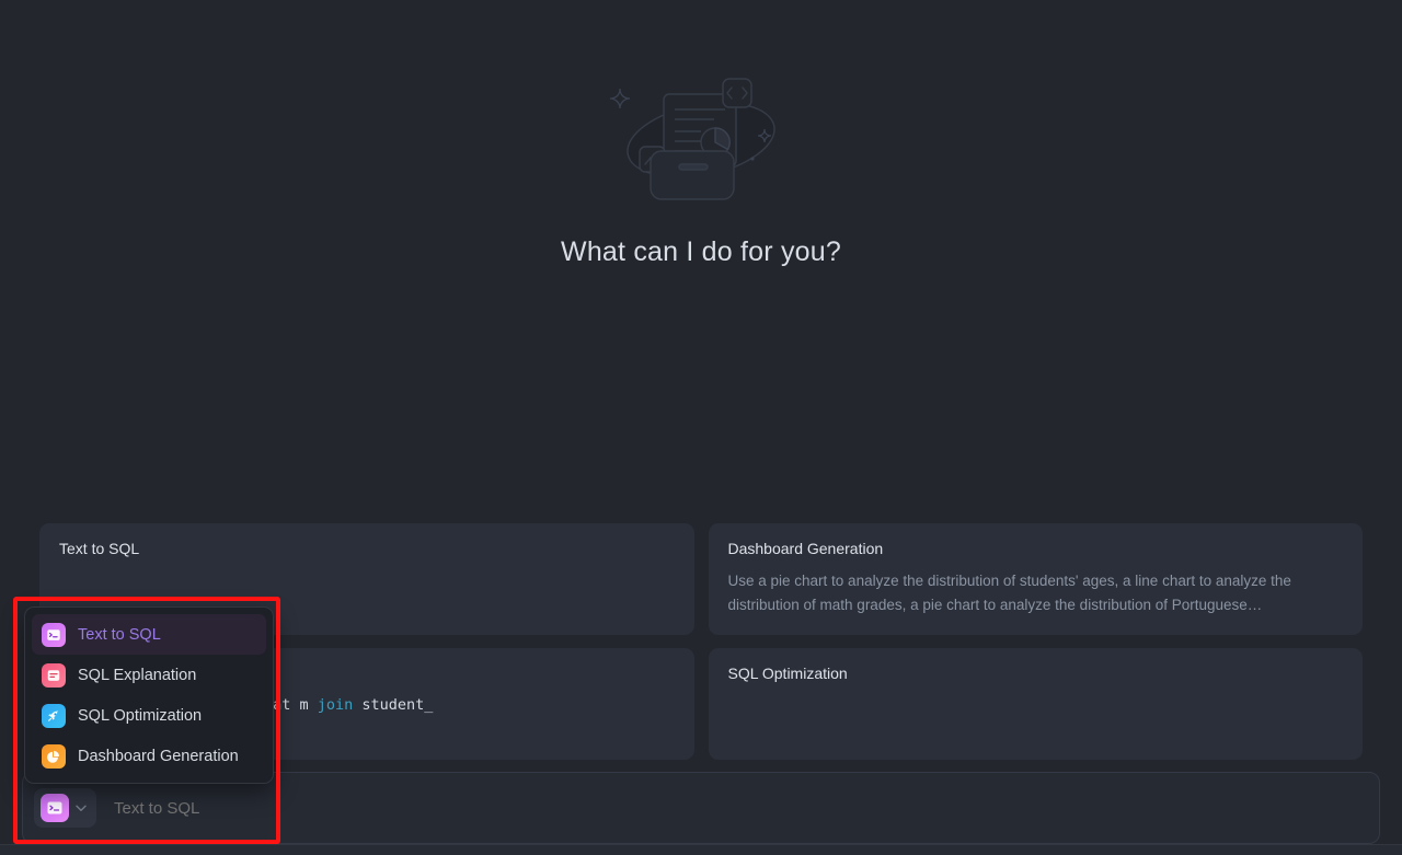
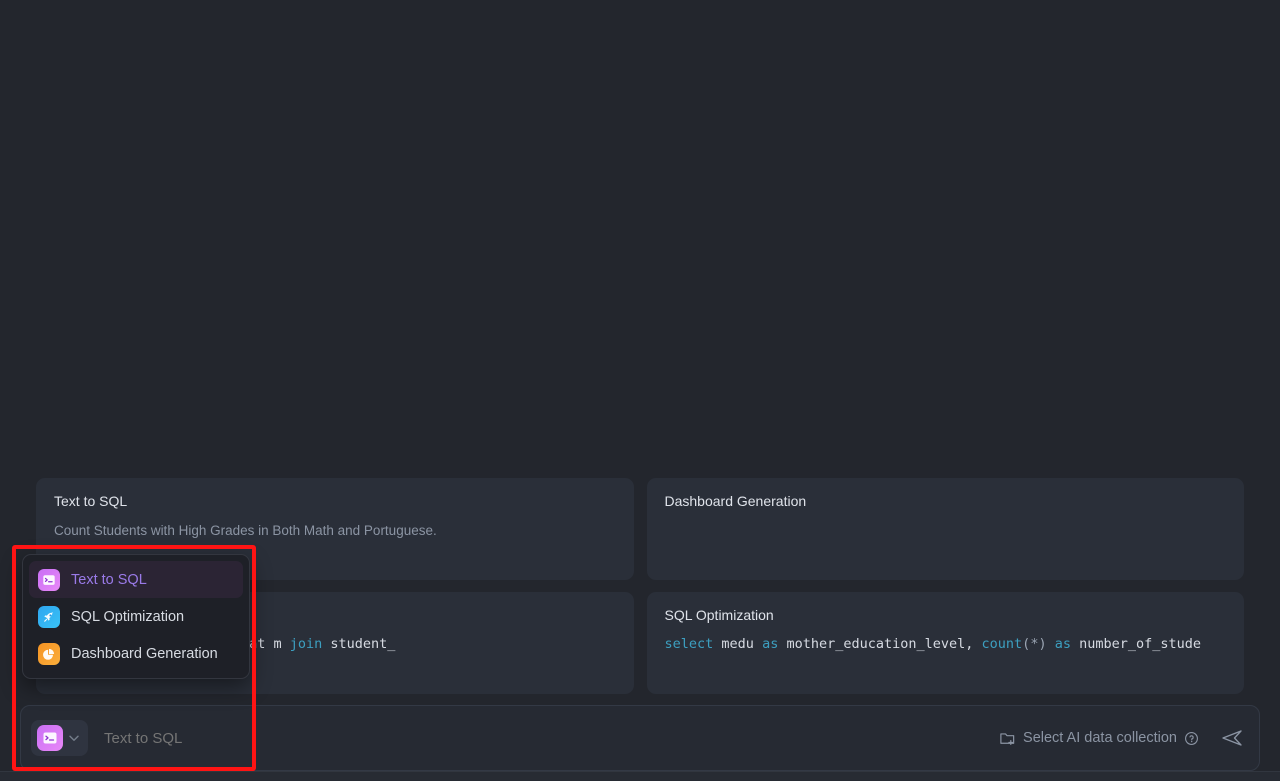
- What can I do for you?
  Text to SQL
+ Count Students with High Grades in Both Math and Portuguese.
  Dashboard Generation
- Use a pie chart to analyze the distribution of students' ages, a line chart to analyze the distribution of math grades, a pie chart to analyze the distribution of Portuguese…
  SQL Optimization
+ select medu as mother_education_level, count(*) as number_of_stude
  Text to SQL
+ Select AI data collection
  Text to SQL
- SQL Explanation
  SQL Optimization
  Dashboard Generation
